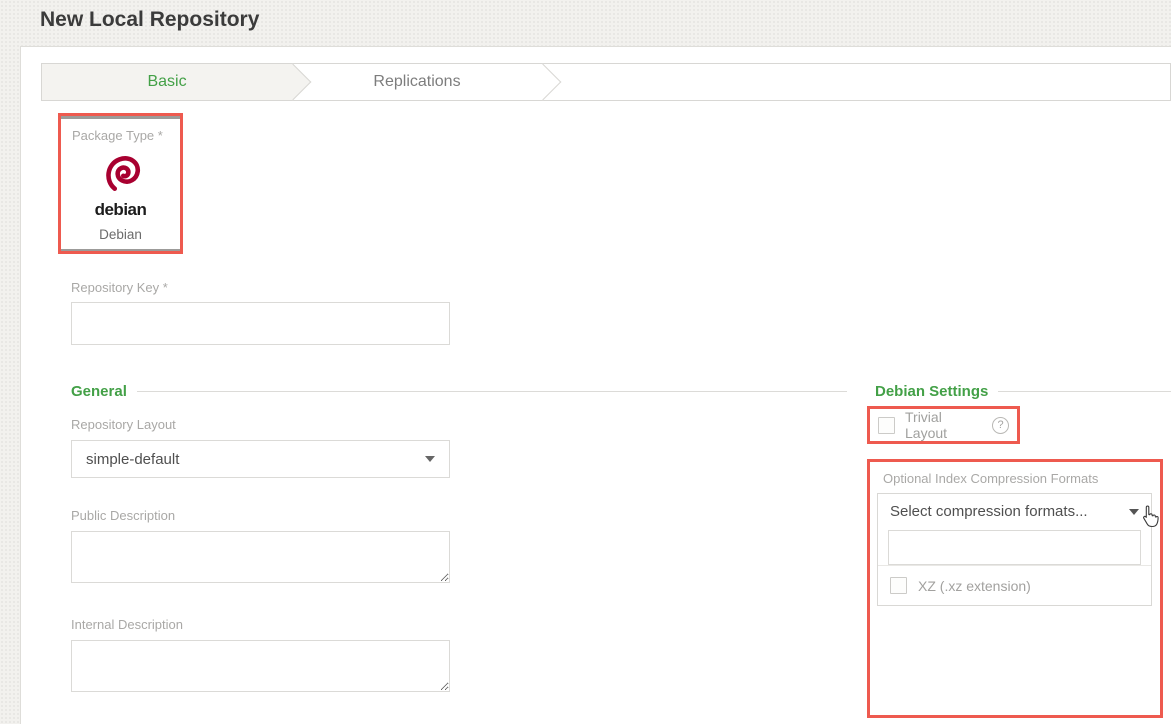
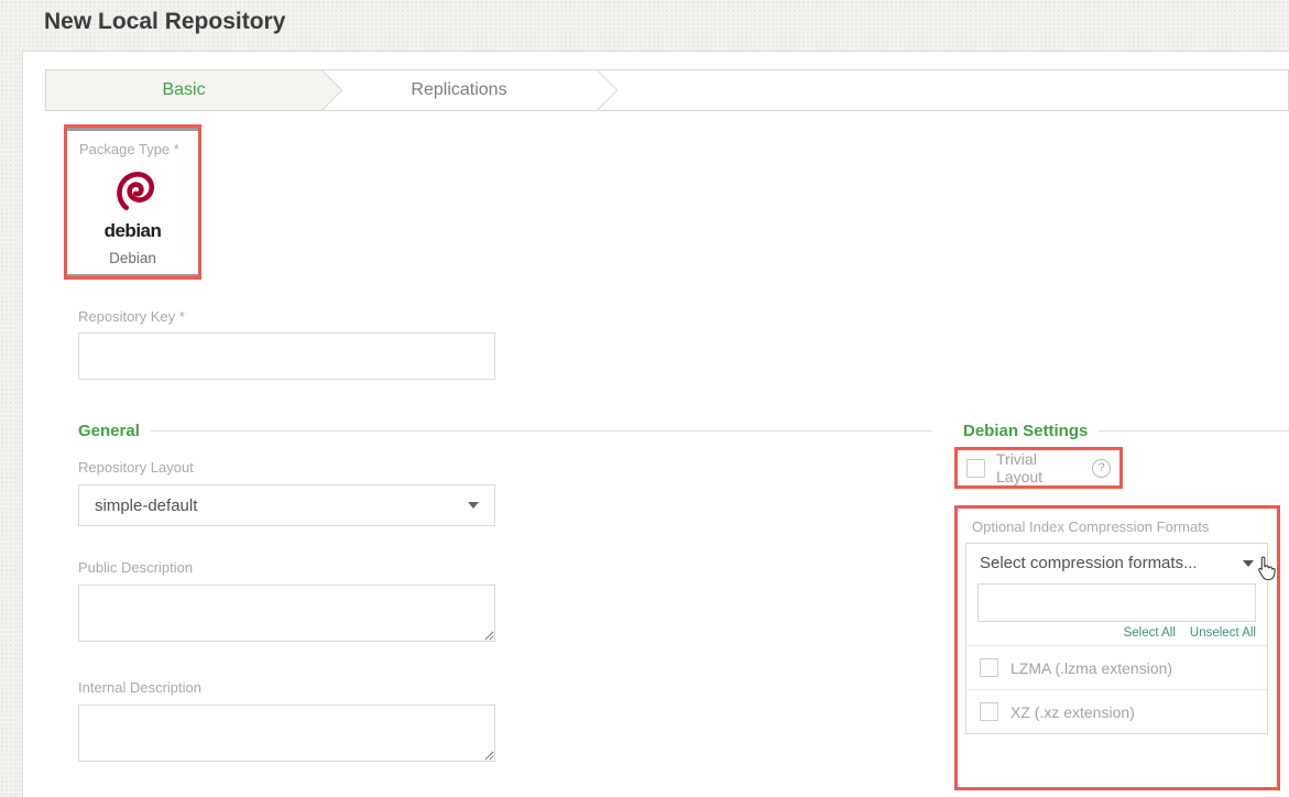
  New Local Repository
  Basic
  Replications
  Package Type *
  debian
  Debian
  Repository Key *
  General
  Repository Layout
  simple-default
  Public Description
  Internal Description
  Debian Settings
  Trivial Layout
  ?
  Optional Index Compression Formats
  Select compression formats...
+ Select All
+ Unselect All
+ LZMA (.lzma extension)
  XZ (.xz extension)
